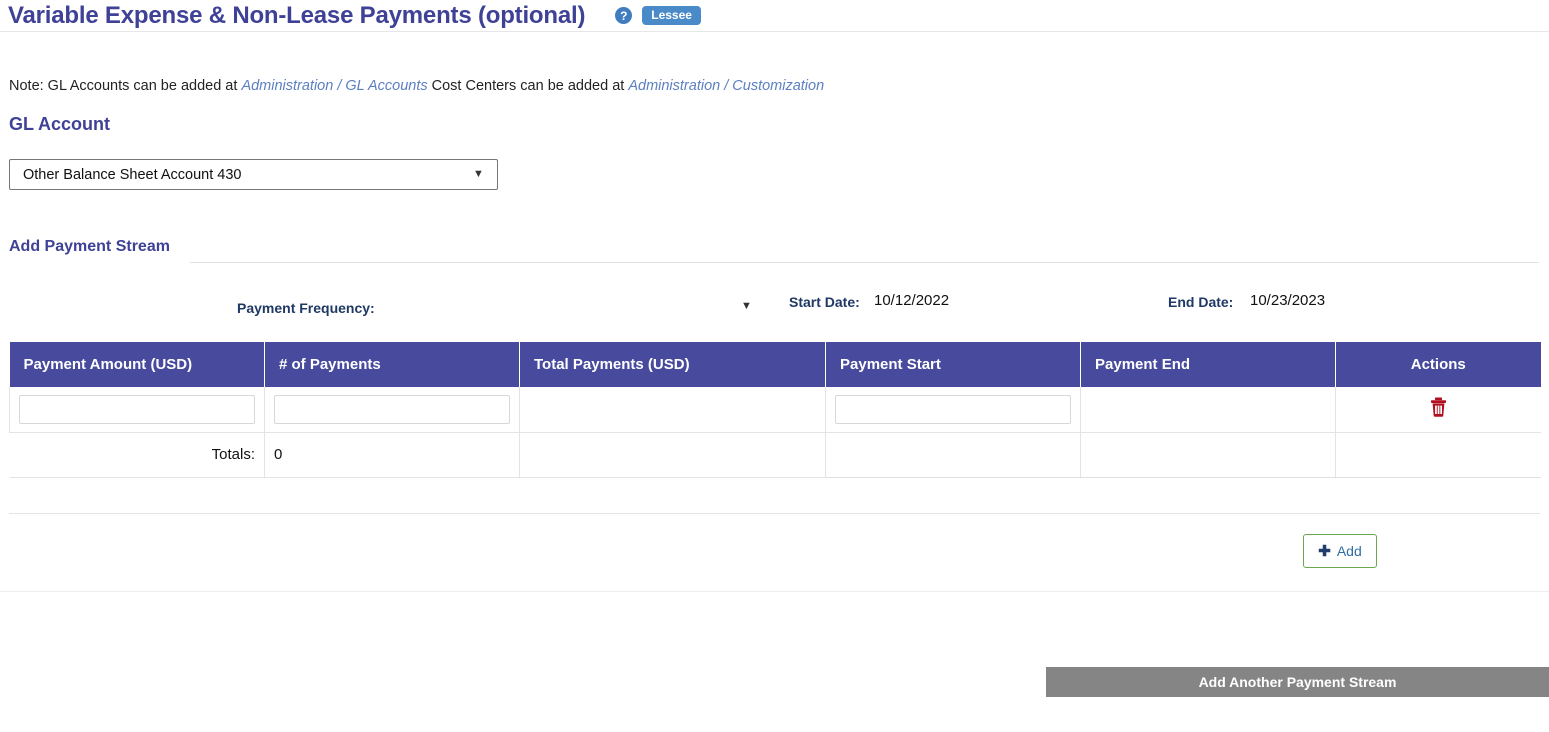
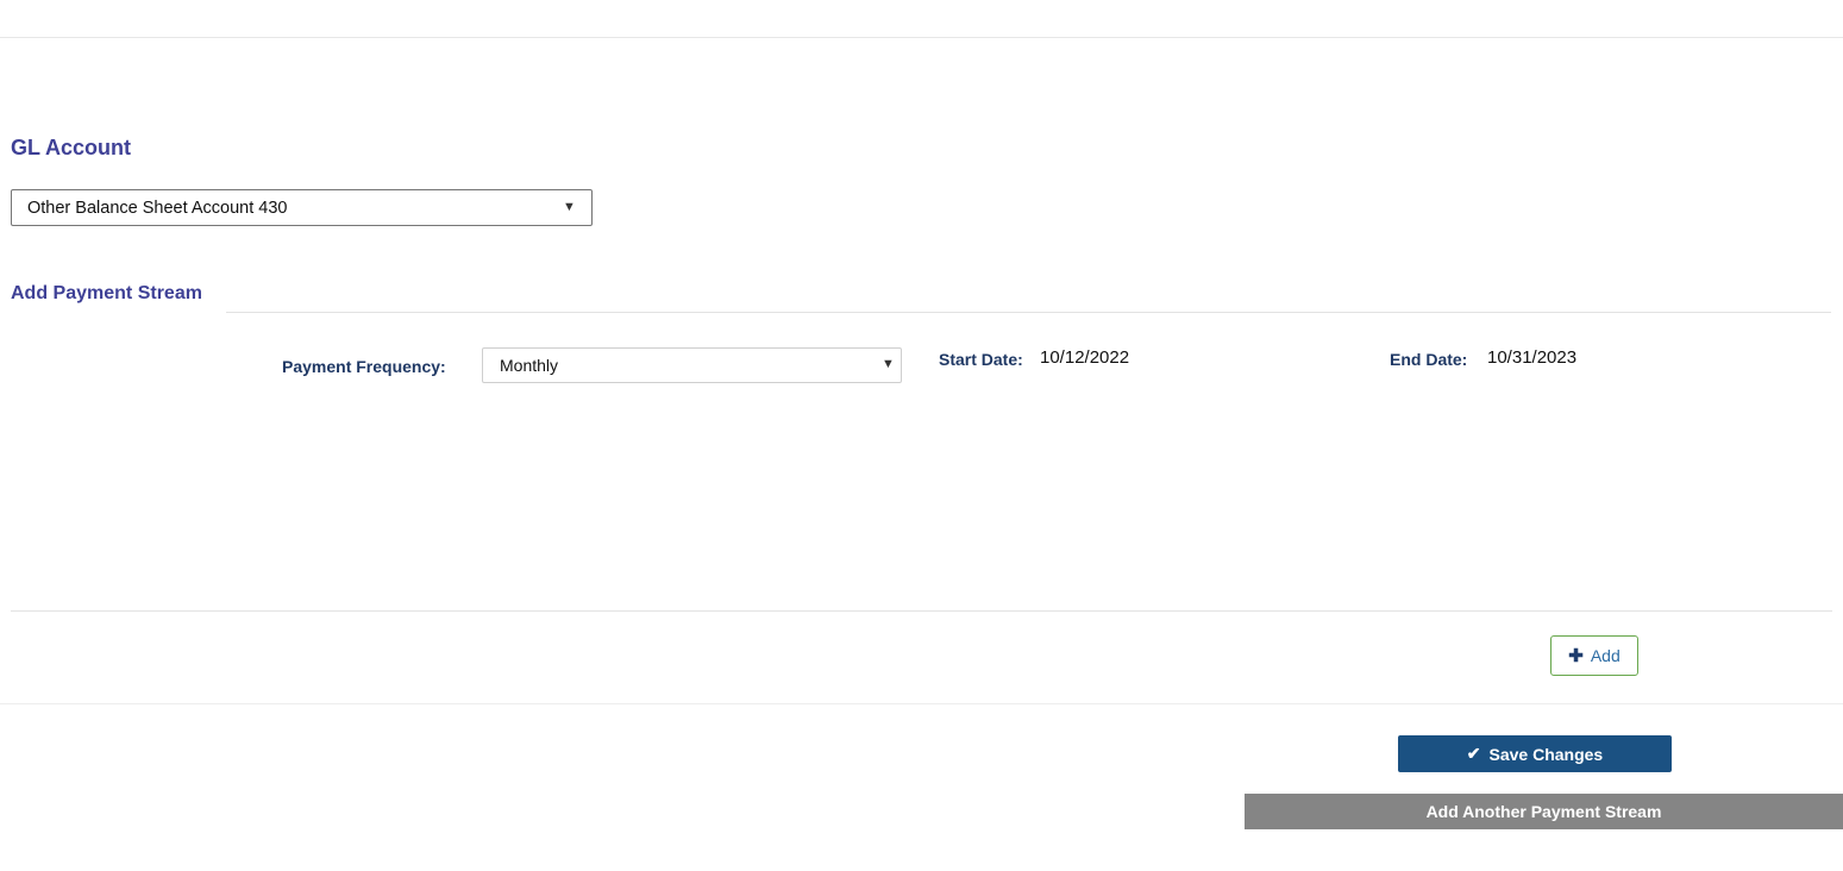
- Variable Expense & Non-Lease Payments (optional)
- ?
- Lessee
- Note: GL Accounts can be added at Administration / GL Accounts Cost Centers can be added at Administration / Customization
  GL Account
  Other Balance Sheet Account 430
  ▼
  Add Payment Stream
  Payment Frequency:
+ Monthly
  ▼
  Start Date:
  10/12/2022
  End Date:
- 10/23/2023
+ 10/31/2023
- Payment Amount (USD)	# of Payments	Total Payments (USD)	Payment Start	Payment End	Actions
- Totals:	0
  ✚
  Add
+ ✔
+ Save Changes
  Add Another Payment Stream
